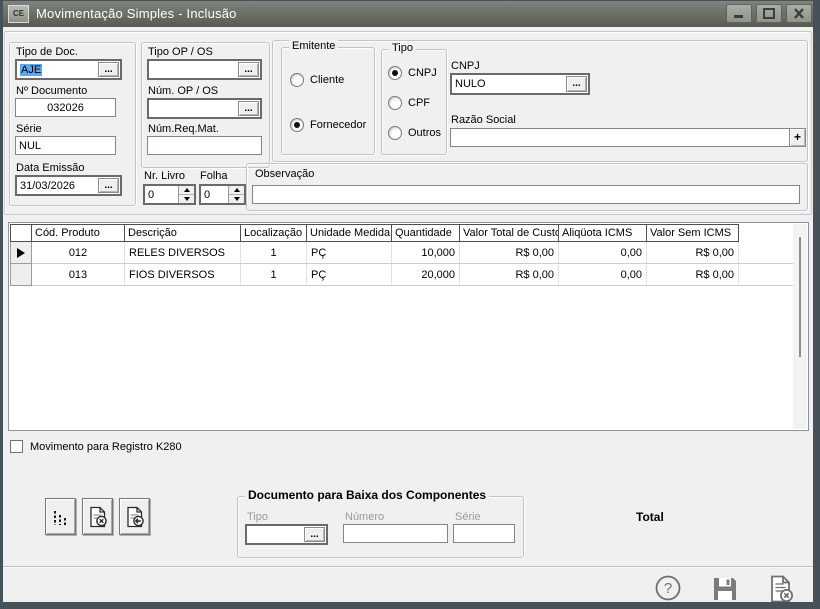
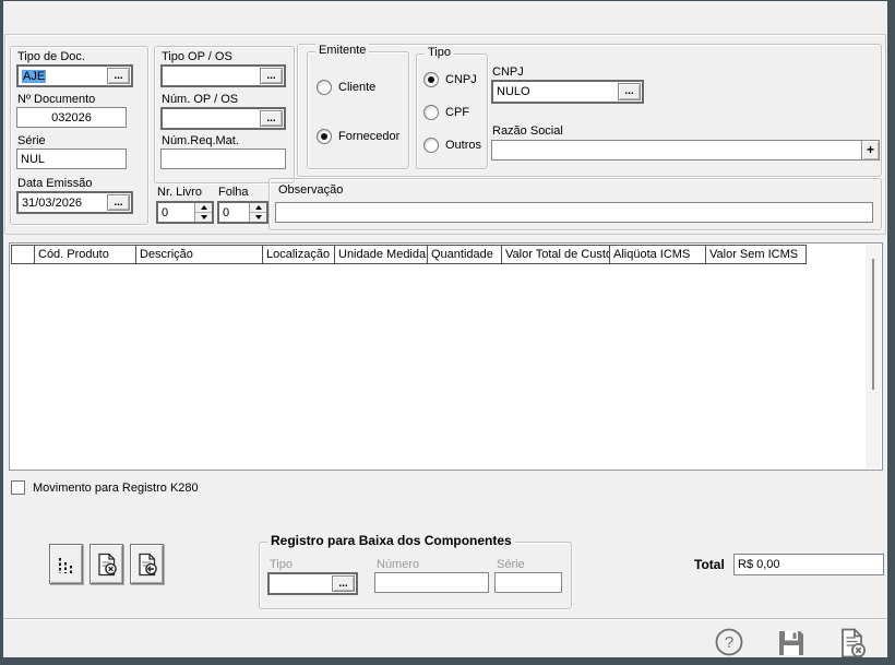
- CE
- Movimentação Simples - Inclusão
  Tipo de Doc.
  AJE
  ...
  Nº Documento
  032026
  Série
  NUL
  Data Emissão
  31/03/2026
  ...
  Tipo OP / OS
  ...
  Núm. OP / OS
  ...
  Núm.Req.Mat.
  Nr. Livro
  0
  Folha
  0
  Emitente
  Cliente
  Fornecedor
  Tipo
  CNPJ
  CPF
  Outros
  CNPJ
  NULO
  ...
  Razão Social
  +
  Observação
  	Cód. Produto	Descrição	Localização	Unidade Medida	Quantidade	Valor Total de Custo	Aliqüota ICMS	Valor Sem ICMS
- 	012	RELES DIVERSOS	1	PÇ	10,000	R$ 0,00	0,00	R$ 0,00
- 	013	FIOS DIVERSOS	1	PÇ	20,000	R$ 0,00	0,00	R$ 0,00
  Movimento para Registro K280
- Documento para Baixa dos Componentes
+ Registro para Baixa dos Componentes
  Tipo
  ...
  Número
  Série
  Total
+ R$ 0,00
  ?
